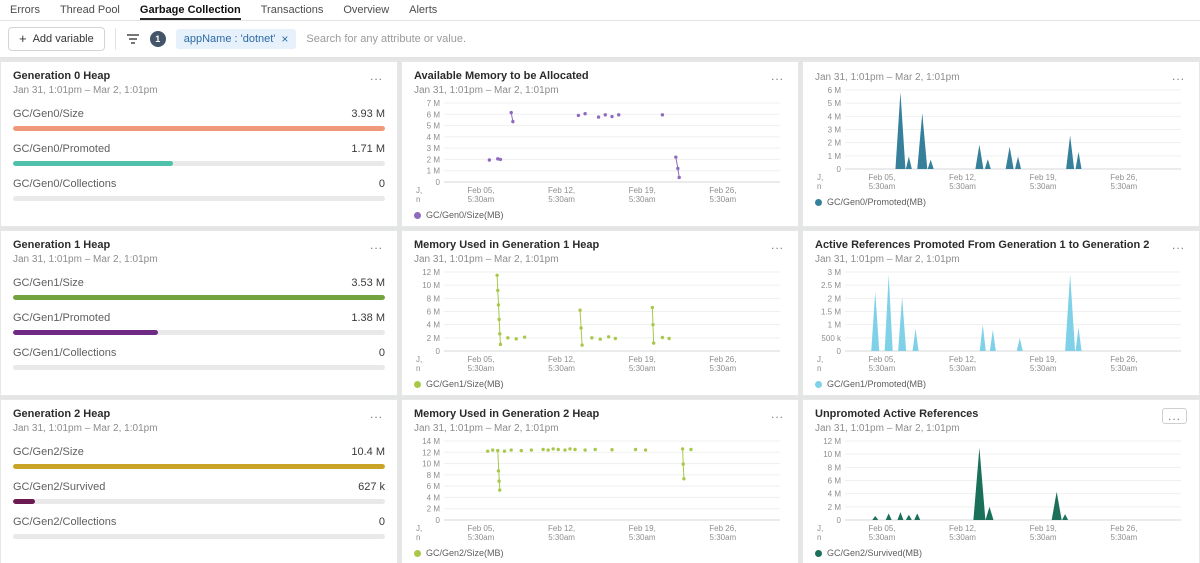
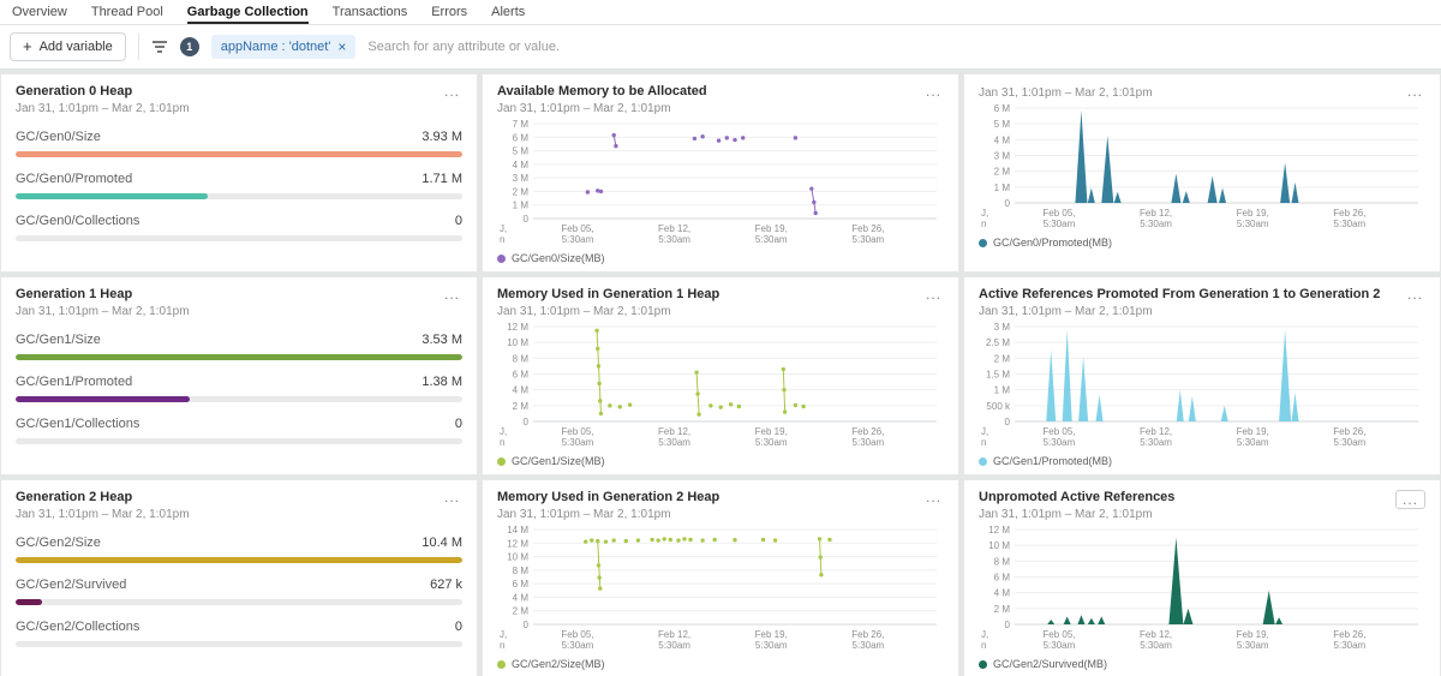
- Errors
+ Overview
  Thread Pool
  Garbage Collection
  Transactions
- Overview
+ Errors
  Alerts
  +
  Add variable
  1
  appName : 'dotnet'
  ×
  Search for any attribute or value.
  Generation 0 Heap
  Jan 31, 1:01pm – Mar 2, 1:01pm
  ...
  GC/Gen0/Size
  3.93 M
  GC/Gen0/Promoted
  1.71 M
  GC/Gen0/Collections
  0
  Available Memory to be Allocated
  Jan 31, 1:01pm – Mar 2, 1:01pm
  ...
  7 M
  6 M
  5 M
  4 M
  3 M
  2 M
  1 M
  0
  J,
  n
  Feb 05,
  5:30am
  Feb 12,
  5:30am
  Feb 19,
  5:30am
  Feb 26,
  5:30am
  GC/Gen0/Size(MB)
  Jan 31, 1:01pm – Mar 2, 1:01pm
  ...
  6 M
  5 M
  4 M
  3 M
  2 M
  1 M
  0
  J,
  n
  Feb 05,
  5:30am
  Feb 12,
  5:30am
  Feb 19,
  5:30am
  Feb 26,
  5:30am
  GC/Gen0/Promoted(MB)
  Generation 1 Heap
  Jan 31, 1:01pm – Mar 2, 1:01pm
  ...
  GC/Gen1/Size
  3.53 M
  GC/Gen1/Promoted
  1.38 M
  GC/Gen1/Collections
  0
  Memory Used in Generation 1 Heap
  Jan 31, 1:01pm – Mar 2, 1:01pm
  ...
  12 M
  10 M
  8 M
  6 M
  4 M
  2 M
  0
  J,
  n
  Feb 05,
  5:30am
  Feb 12,
  5:30am
  Feb 19,
  5:30am
  Feb 26,
  5:30am
  GC/Gen1/Size(MB)
  Active References Promoted From Generation 1 to Generation 2
  Jan 31, 1:01pm – Mar 2, 1:01pm
  ...
  3 M
  2.5 M
  2 M
  1.5 M
  1 M
  500 k
  0
  J,
  n
  Feb 05,
  5:30am
  Feb 12,
  5:30am
  Feb 19,
  5:30am
  Feb 26,
  5:30am
  GC/Gen1/Promoted(MB)
  Generation 2 Heap
  Jan 31, 1:01pm – Mar 2, 1:01pm
  ...
  GC/Gen2/Size
  10.4 M
  GC/Gen2/Survived
  627 k
  GC/Gen2/Collections
  0
  Memory Used in Generation 2 Heap
  Jan 31, 1:01pm – Mar 2, 1:01pm
  ...
  14 M
  12 M
  10 M
  8 M
  6 M
  4 M
  2 M
  0
  J,
  n
  Feb 05,
  5:30am
  Feb 12,
  5:30am
  Feb 19,
  5:30am
  Feb 26,
  5:30am
  GC/Gen2/Size(MB)
  Unpromoted Active References
  Jan 31, 1:01pm – Mar 2, 1:01pm
  ...
  12 M
  10 M
  8 M
  6 M
  4 M
  2 M
  0
  J,
  n
  Feb 05,
  5:30am
  Feb 12,
  5:30am
  Feb 19,
  5:30am
  Feb 26,
  5:30am
  GC/Gen2/Survived(MB)
